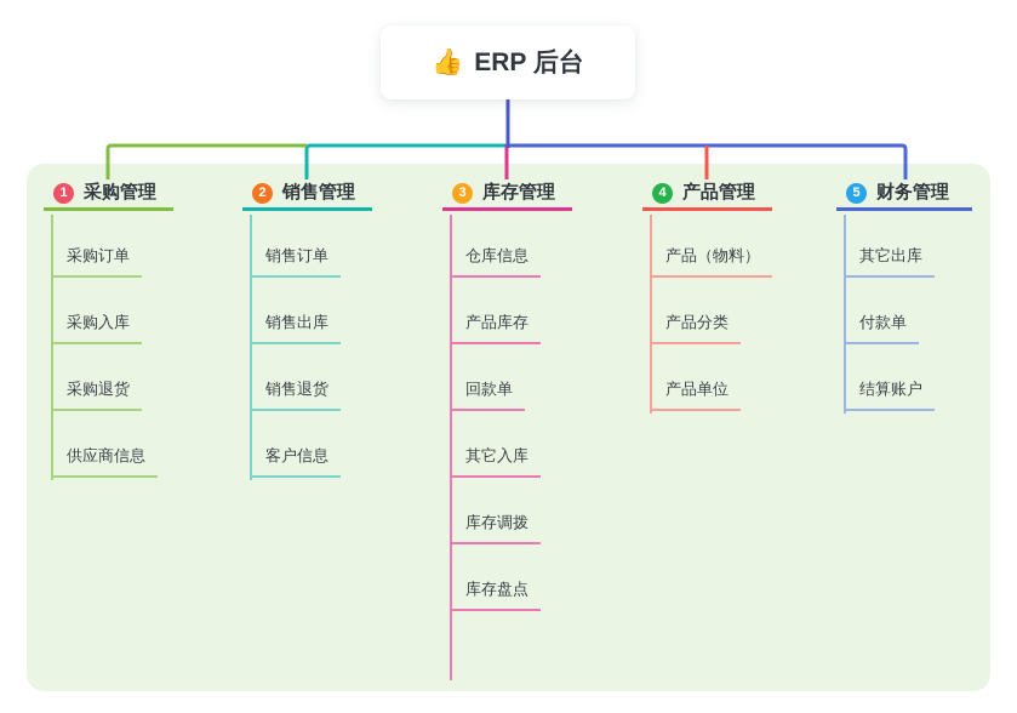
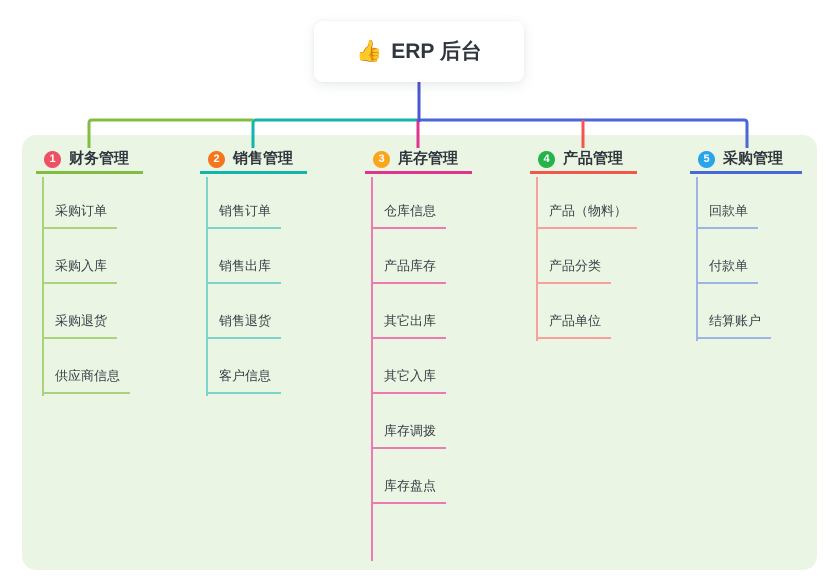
  👍
  ERP 后台
  1
- 采购管理
+ 财务管理
  2
  销售管理
  3
  库存管理
  4
  产品管理
  5
- 财务管理
+ 采购管理
  采购订单
  采购入库
  采购退货
  供应商信息
  销售订单
  销售出库
  销售退货
  客户信息
  仓库信息
  产品库存
- 回款单
+ 其它出库
  其它入库
  库存调拨
  库存盘点
  产品（物料）
  产品分类
  产品单位
- 其它出库
+ 回款单
  付款单
  结算账户
